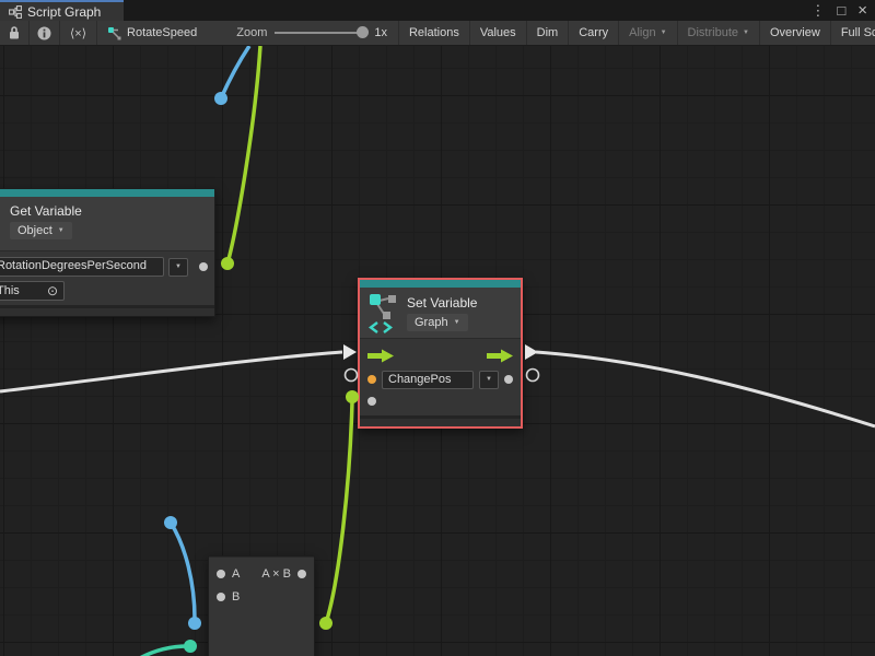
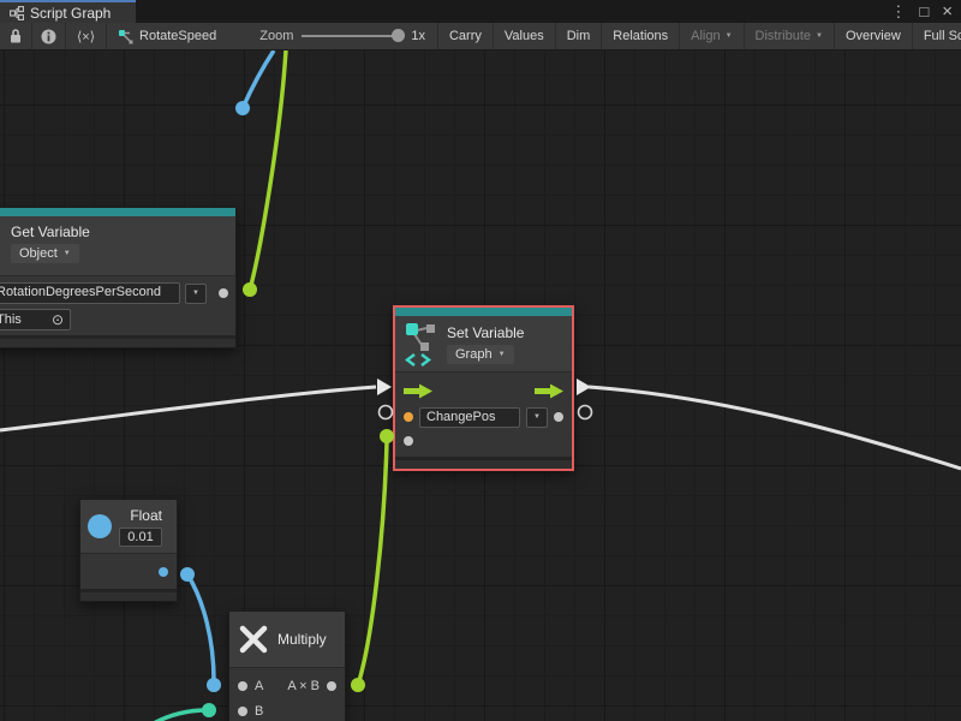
  Script Graph
  ⋮
  □
  ×
  ⟨×⟩
  RotateSpeed
  Zoom
  1x
- Relations
+ Carry
  Values
  Dim
- Carry
+ Relations
  Align
  Distribute
  Overview
  Get Variable
  Object
  RotationDegreesPerSecond
  This
  ⊙
  Set Variable
  Graph
  ChangePos
+ Float
+ 0.01
+ Multiply
  A
  A × B
  B
